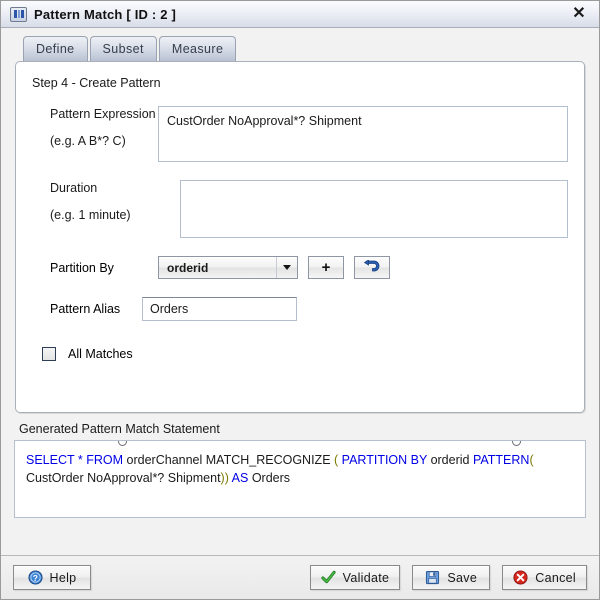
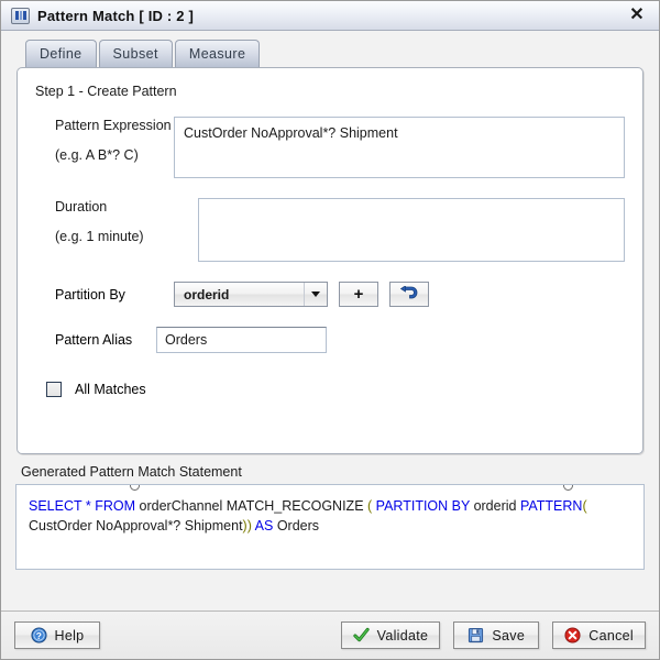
  Pattern Match [ ID : 2 ]
  ✕
  Define
  Subset
  Measure
- Step 4 - Create Pattern
+ Step 1 - Create Pattern
  Pattern Expression
  (e.g. A B*? C)
  CustOrder NoApproval*? Shipment
  Duration
  (e.g. 1 minute)
  Partition By
  orderid
  +
  Pattern Alias
  Orders
  All Matches
  Generated Pattern Match Statement
  SELECT * FROM orderChannel MATCH_RECOGNIZE ( PARTITION BY orderid PATTERN( CustOrder NoApproval*? Shipment)) AS Orders
  ?
  Help
  Validate
  Save
  Cancel
